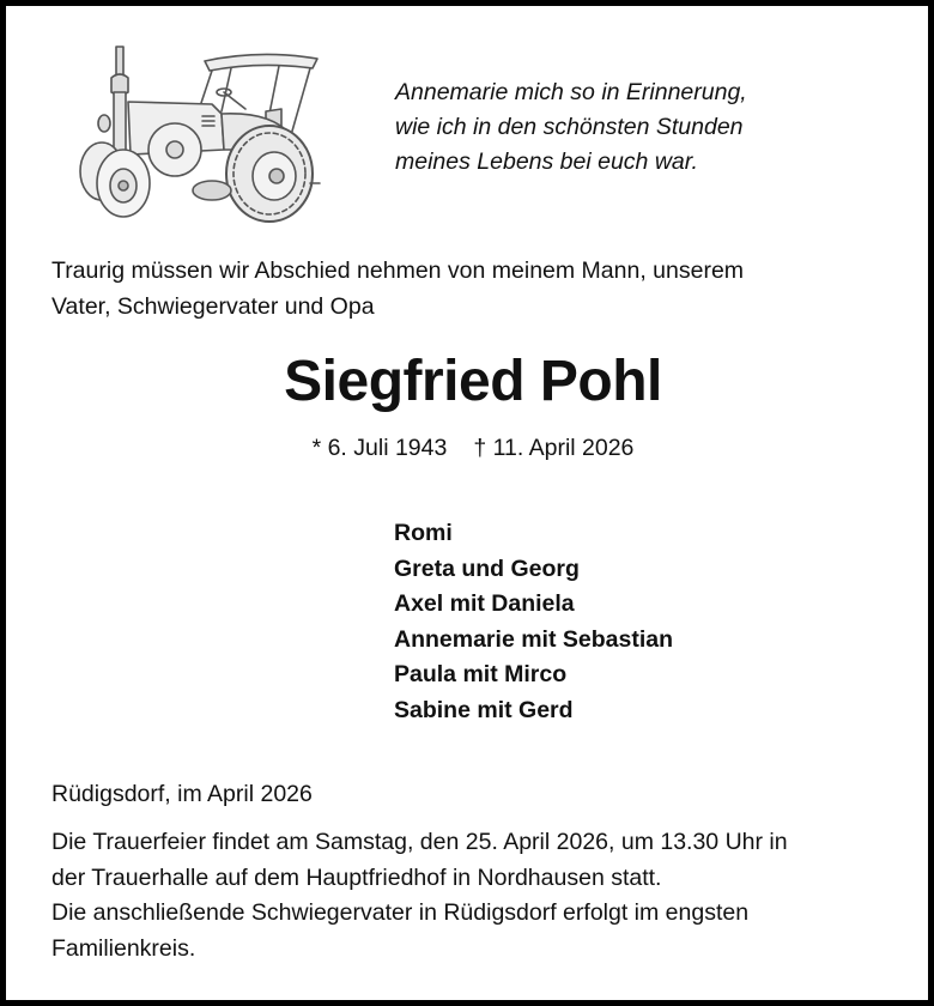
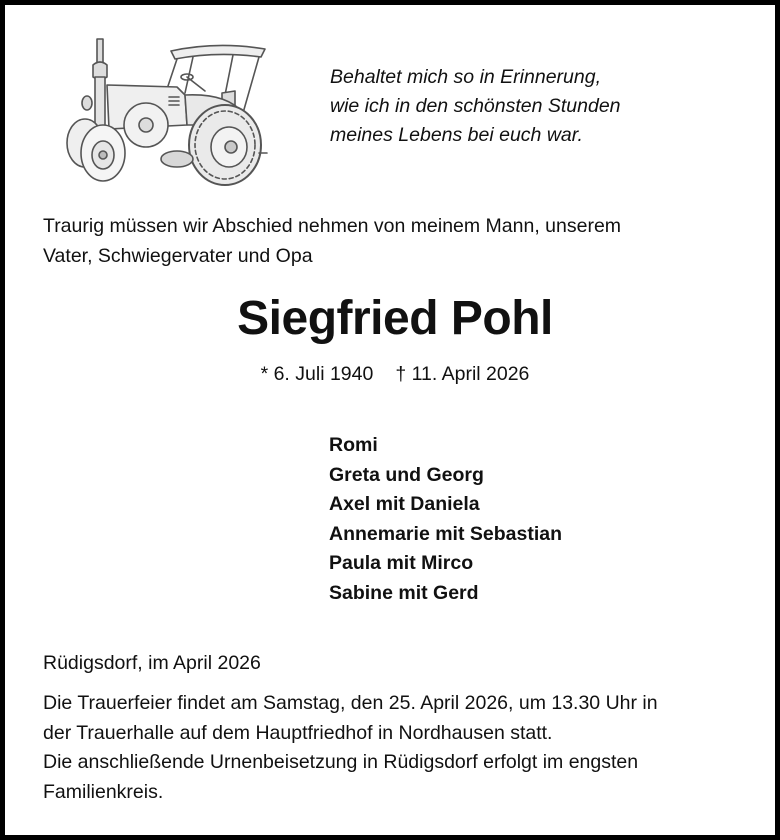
- Annemarie mich so in Erinnerung,
+ Behaltet mich so in Erinnerung,
  wie ich in den schönsten Stunden
  meines Lebens bei euch war.
  Traurig müssen wir Abschied nehmen von meinem Mann, unserem
  Vater, Schwiegervater und Opa
  Siegfried Pohl
- * 6. Juli 1943 † 11. April 2026
+ * 6. Juli 1940 † 11. April 2026
  Romi
  Greta und Georg
  Axel mit Daniela
  Annemarie mit Sebastian
  Paula mit Mirco
  Sabine mit Gerd
  Rüdigsdorf, im April 2026
  Die Trauerfeier findet am Samstag, den 25. April 2026, um 13.30 Uhr in
  der Trauerhalle auf dem Hauptfriedhof in Nordhausen statt.
- Die anschließende Schwiegervater in Rüdigsdorf erfolgt im engsten
+ Die anschließende Urnenbeisetzung in Rüdigsdorf erfolgt im engsten
  Familienkreis.
